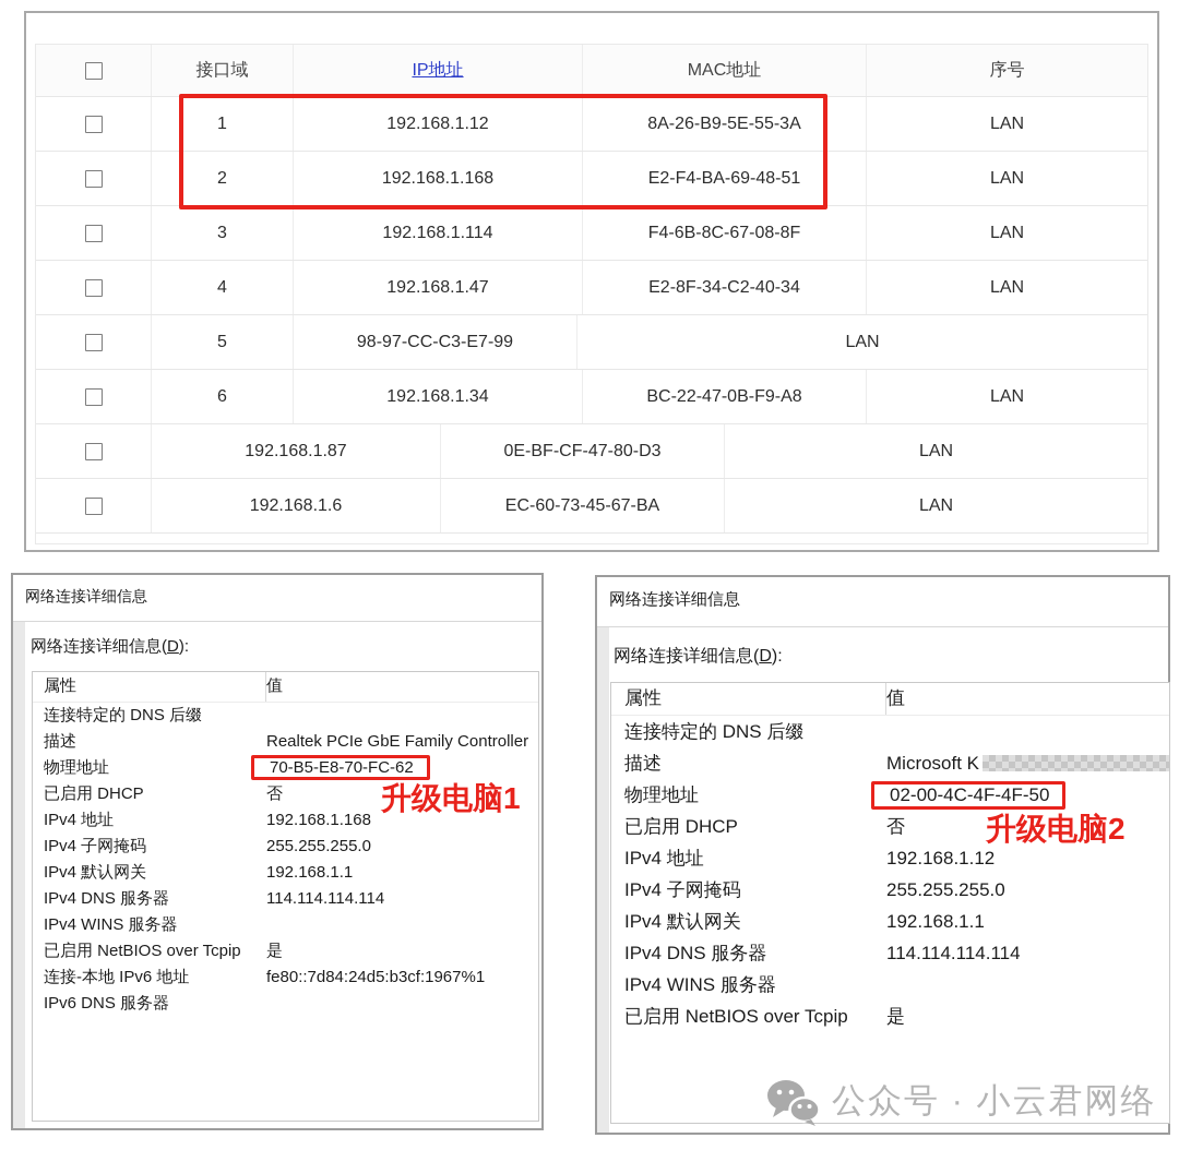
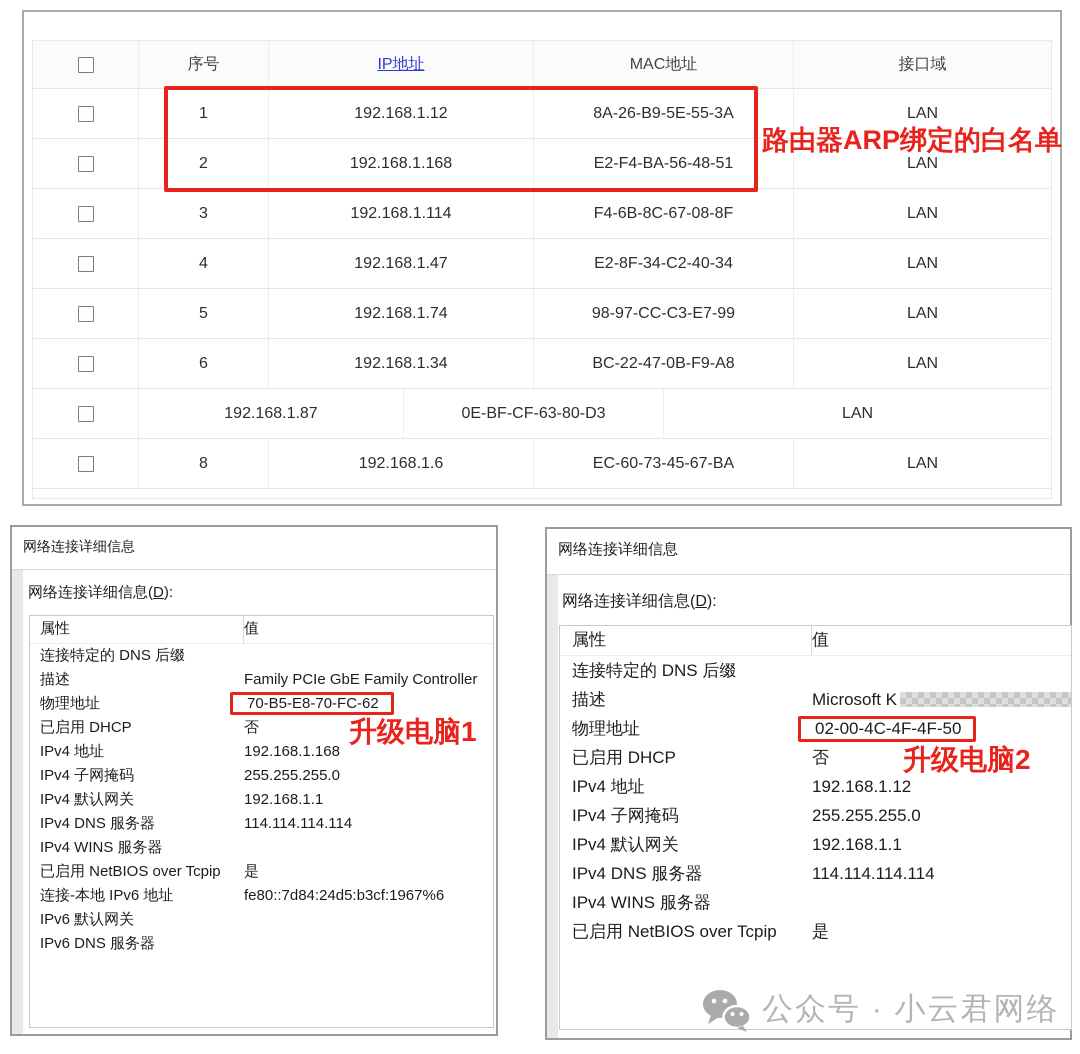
- 接口域
+ 序号
  IP地址
  MAC地址
- 序号
+ 接口域
  1
  192.168.1.12
  8A-26-B9-5E-55-3A
  LAN
  2
  192.168.1.168
- E2-F4-BA-69-48-51
+ E2-F4-BA-56-48-51
  LAN
  3
  192.168.1.114
  F4-6B-8C-67-08-8F
  LAN
  4
  192.168.1.47
  E2-8F-34-C2-40-34
  LAN
  5
+ 192.168.1.74
  98-97-CC-C3-E7-99
  LAN
  6
  192.168.1.34
  BC-22-47-0B-F9-A8
  LAN
  192.168.1.87
- 0E-BF-CF-47-80-D3
+ 0E-BF-CF-63-80-D3
  LAN
+ 8
  192.168.1.6
  EC-60-73-45-67-BA
  LAN
+ 路由器ARP绑定的白名单
  网络连接详细信息
  网络连接详细信息(D):
  属性
  值
  连接特定的 DNS 后缀
  描述
- Realtek PCIe GbE Family Controller
+ Family PCIe GbE Family Controller
  物理地址
  70-B5-E8-70-FC-62
  已启用 DHCP
  否
  IPv4 地址
  192.168.1.168
  IPv4 子网掩码
  255.255.255.0
  IPv4 默认网关
  192.168.1.1
  IPv4 DNS 服务器
  114.114.114.114
  IPv4 WINS 服务器
  已启用 NetBIOS over Tcpip
  是
  连接-本地 IPv6 地址
- fe80::7d84:24d5:b3cf:1967%1
+ fe80::7d84:24d5:b3cf:1967%6
+ IPv6 默认网关
  IPv6 DNS 服务器
  升级电脑1
  网络连接详细信息
  网络连接详细信息(D):
  属性
  值
  连接特定的 DNS 后缀
  描述
  Microsoft K
  物理地址
  02-00-4C-4F-4F-50
  已启用 DHCP
  否
  IPv4 地址
  192.168.1.12
  IPv4 子网掩码
  255.255.255.0
  IPv4 默认网关
  192.168.1.1
  IPv4 DNS 服务器
  114.114.114.114
  IPv4 WINS 服务器
  已启用 NetBIOS over Tcpip
  是
  升级电脑2
  公众号 · 小云君网络
